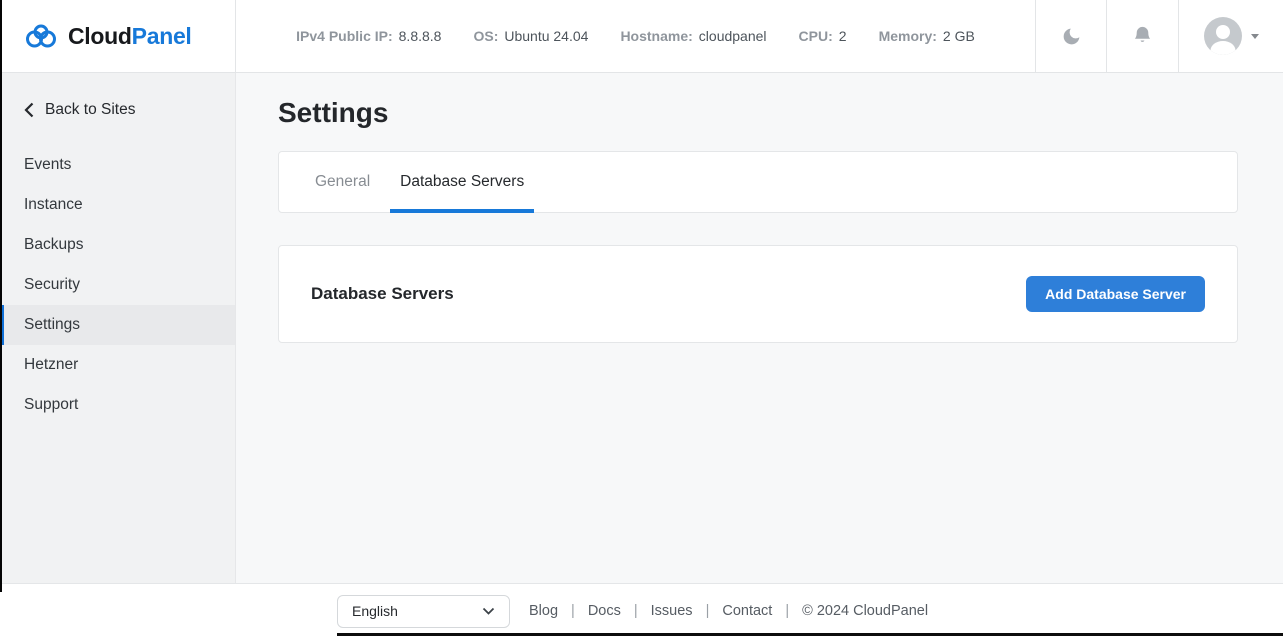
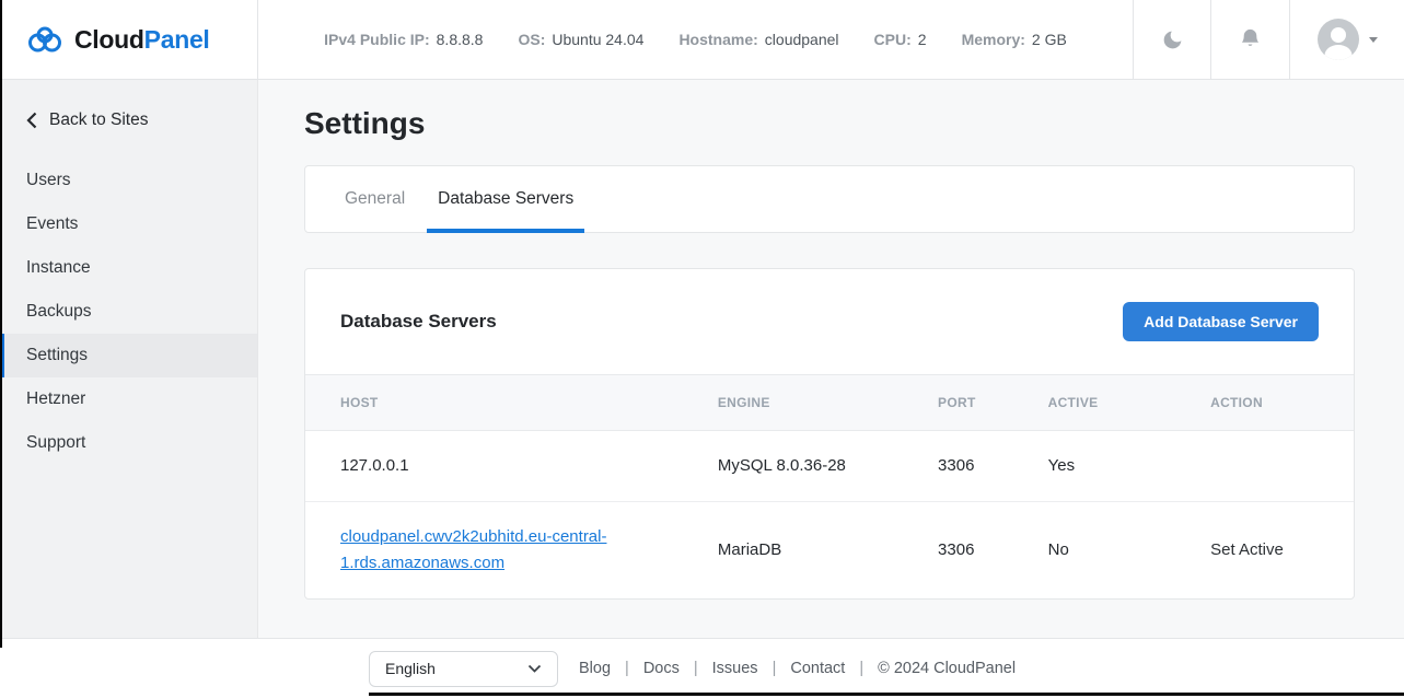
  CloudPanel
  IPv4 Public IP:
  8.8.8.8
  OS:
  Ubuntu 24.04
  Hostname:
  cloudpanel
  CPU:
  2
  Memory:
  2 GB
  Back to Sites
+ Users
  Events
  Instance
  Backups
- Security
  Settings
  Hetzner
  Support
  Settings
  General
  Database Servers
  Database Servers
  Add Database Server
+ HOST	ENGINE	PORT	ACTIVE	ACTION
+ 127.0.0.1	MySQL 8.0.36-28	3306	Yes
+ cloudpanel.cwv2k2ubhitd.eu-central-1.rds.amazonaws.com	MariaDB	3306	No	Set Active
  English
  Blog
  |
  Docs
  |
  Issues
  |
  Contact
  |
  © 2024 CloudPanel
